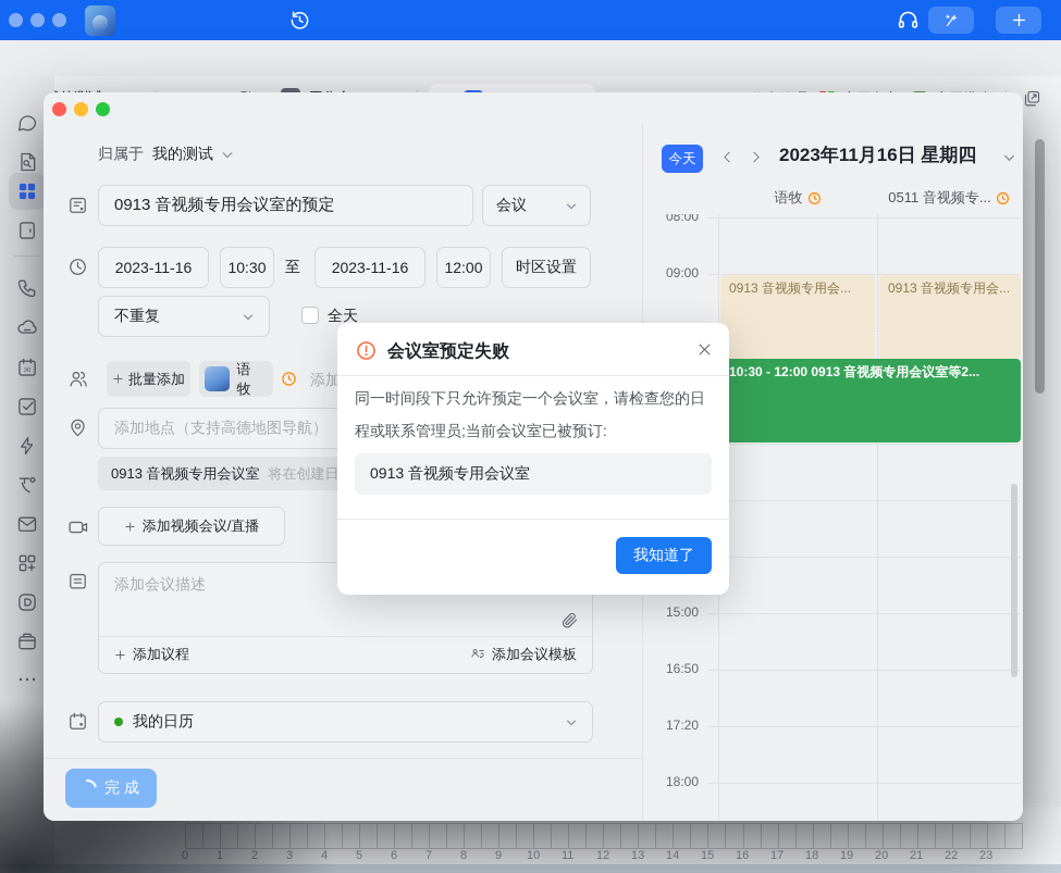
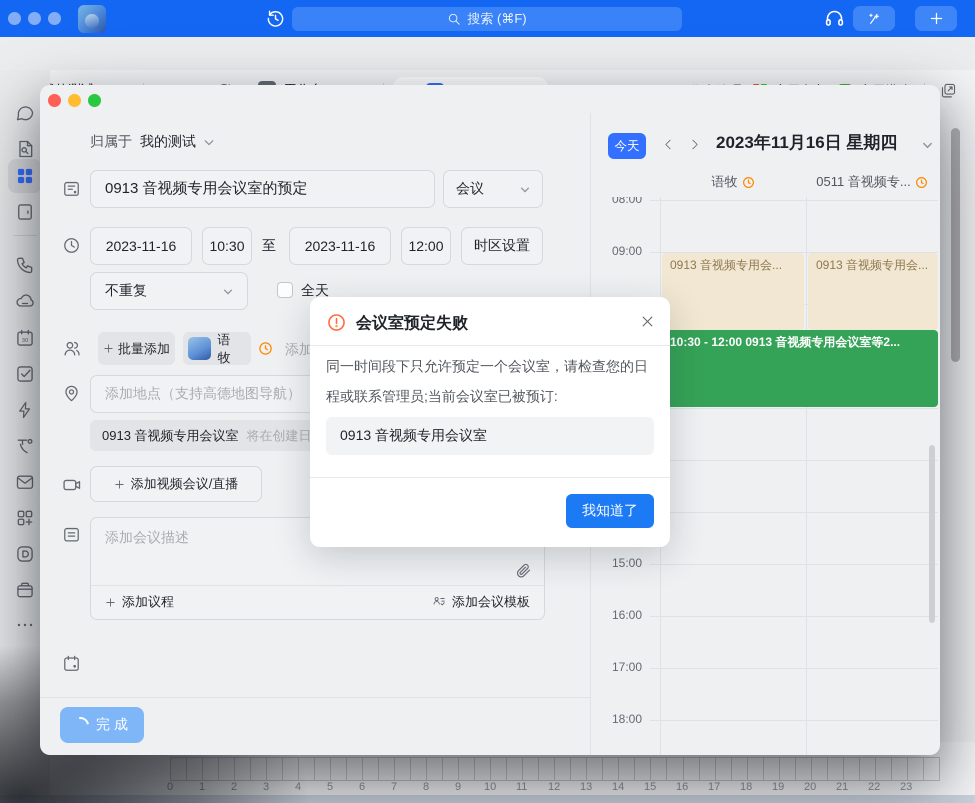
+ 搜索 (⌘F)
  6
  7
  8
  9
  10
  11
  12
  13
  14
  15
  16
  17
  18
  19
  20
  21
  22
  23
  归属于
  我的测试
  0913 音视频专用会议室的预定
  会议
  2023-11-16
  10:30
  至
  2023-11-16
  12:00
  时区设置
  不重复
  全天
  批量添加
  语牧
  添加
  添加地点（支持高德地图导航）
  0913 音视频专用会议室
  将在创建日
  添加视频会议/直播
  添加会议描述
  添加议程
  添加会议模板
- 我的日历
  完成
  08:00
  09:00
  15:00
- 16:50
+ 16:00
- 17:20
+ 17:00
  18:00
  0913 音视频专用会...
  0913 音视频专用会...
  10:30 - 12:00 0913 音视频专用会议室等2...
  语牧
  0511 音视频专...
  今天
  2023年11月16日 星期四
  会议室预定失败
  同一时间段下只允许预定一个会议室，请检查您的日程或联系管理员;当前会议室已被预订:
  0913 音视频专用会议室
  我知道了
